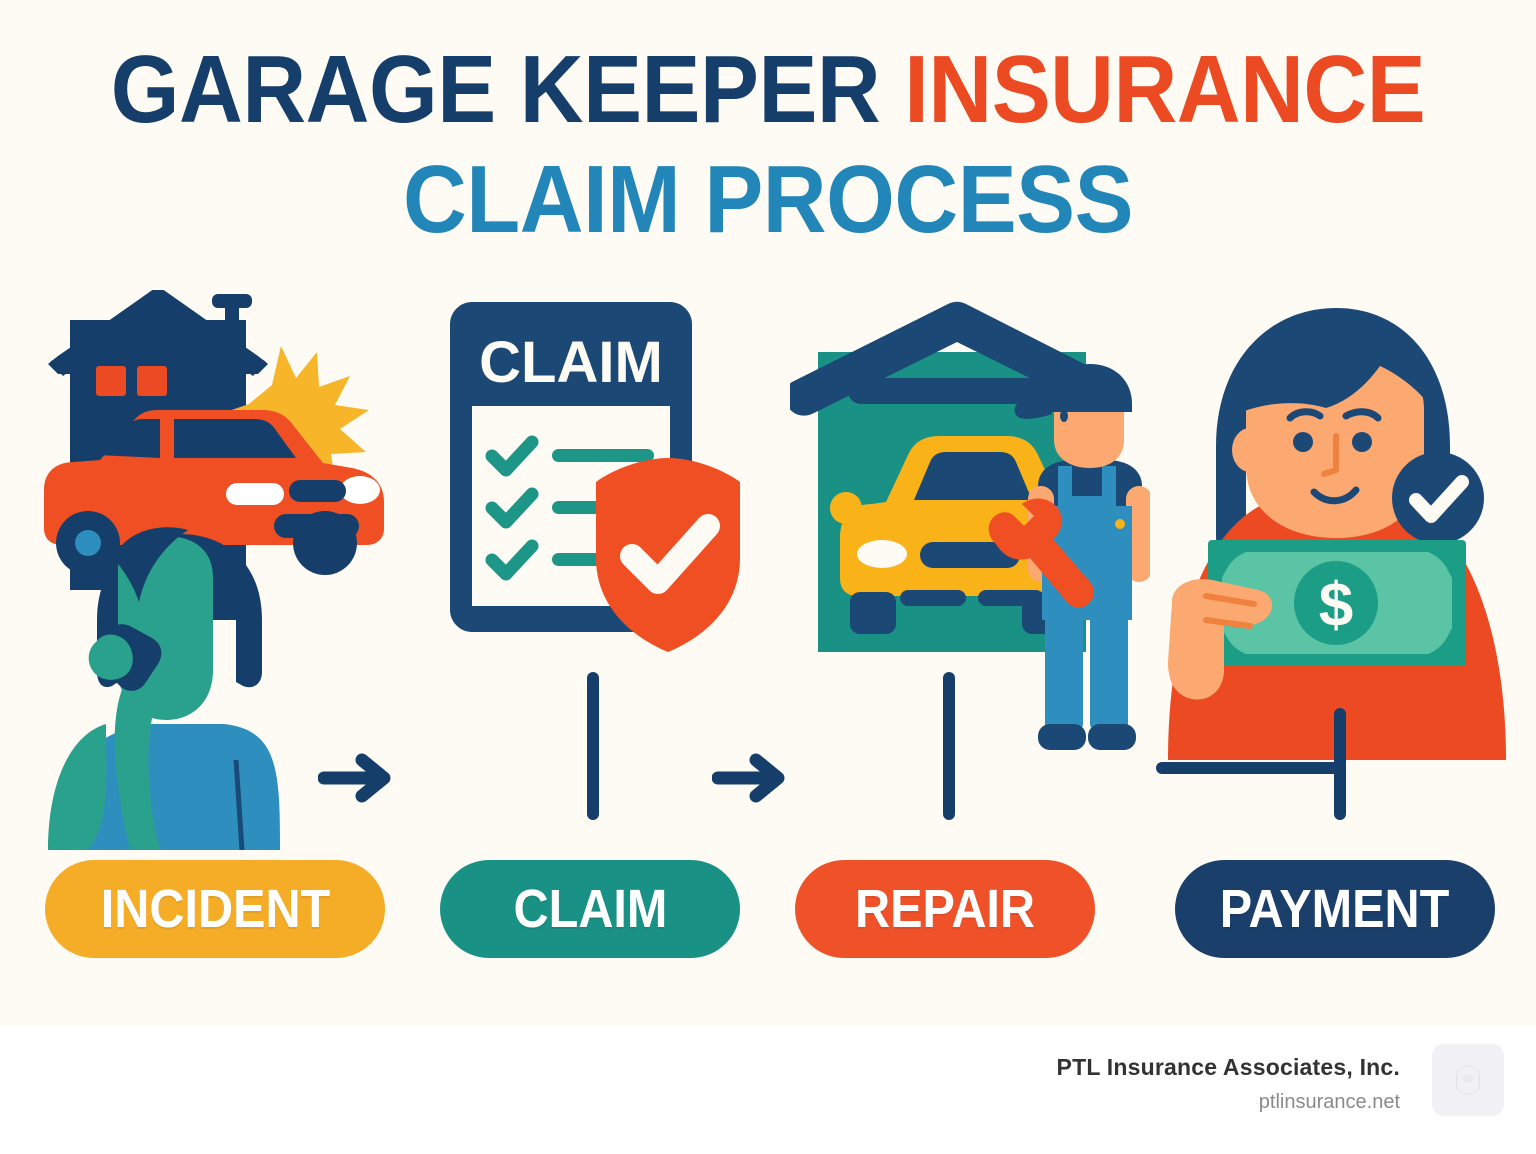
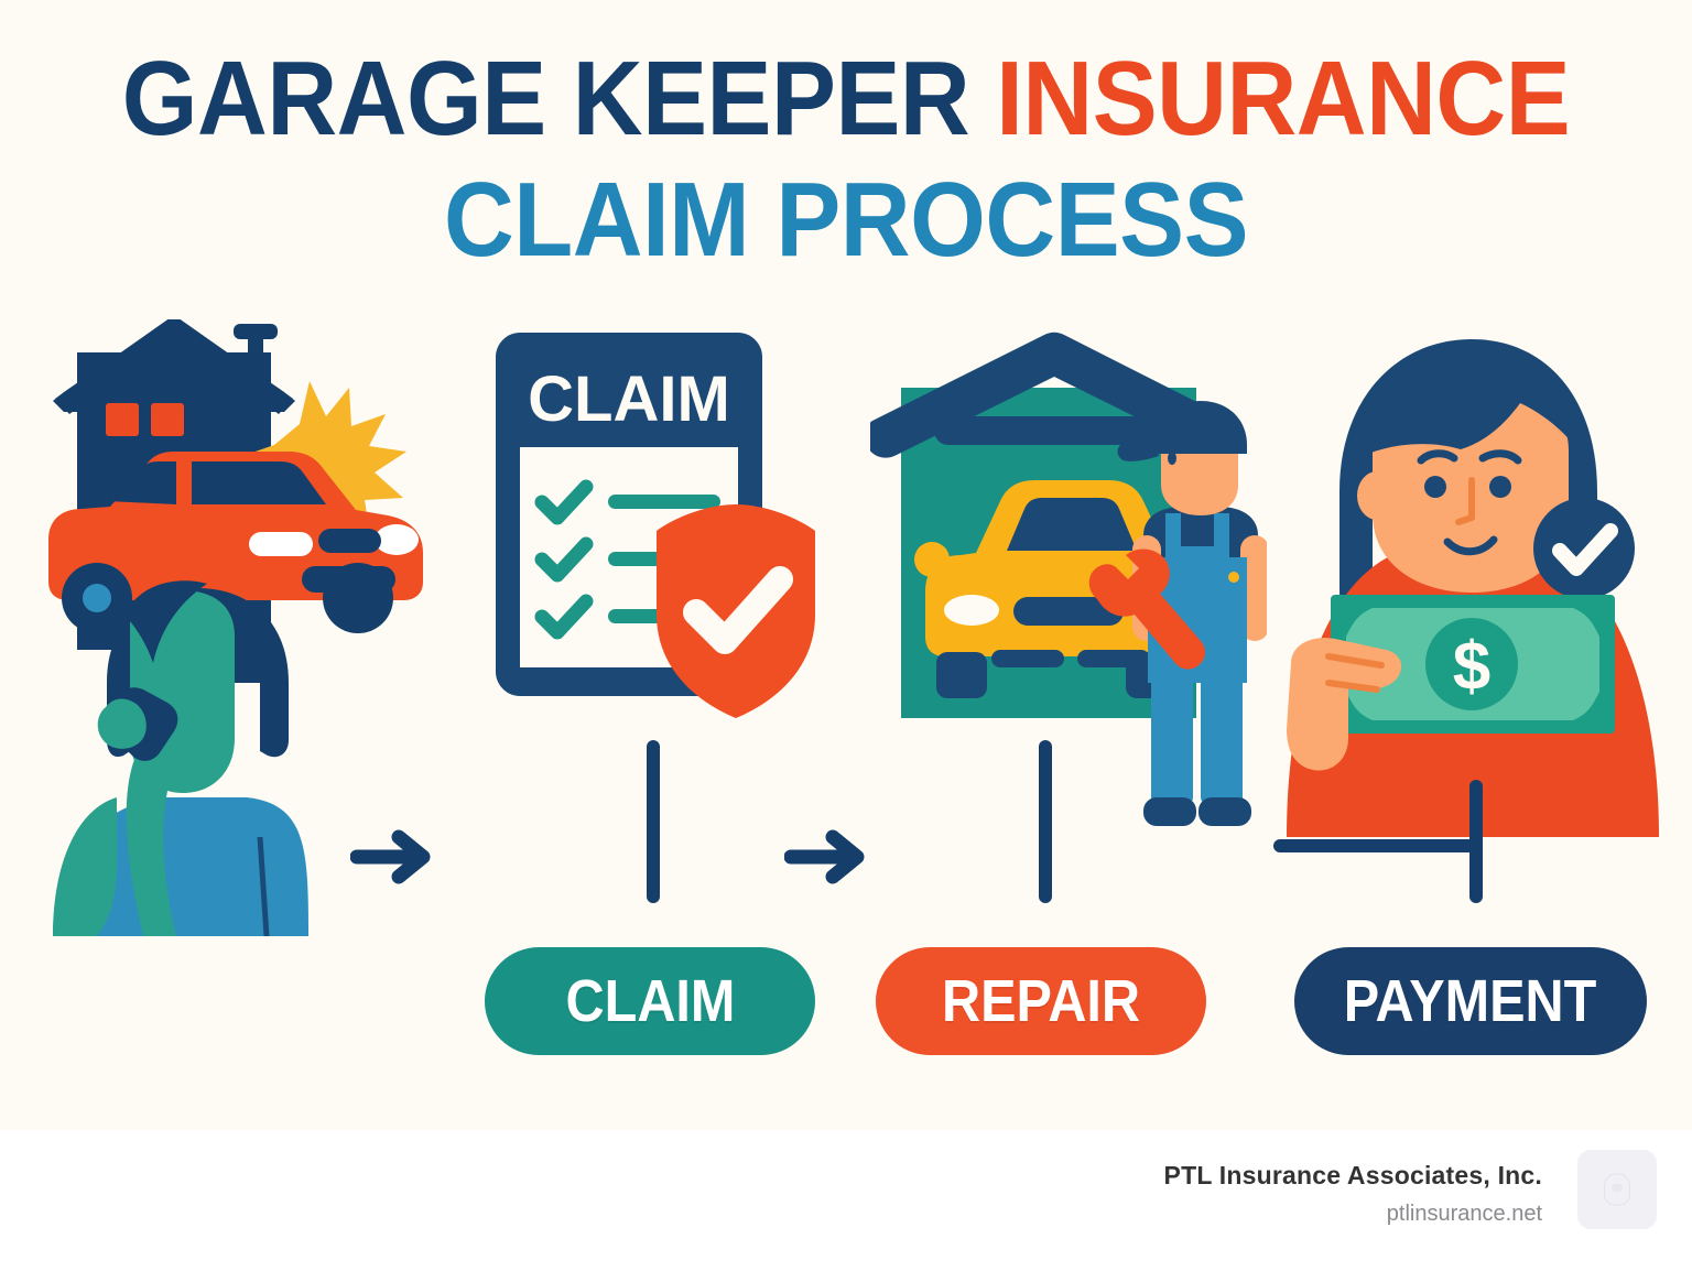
  GARAGE KEEPER INSURANCE
  CLAIM PROCESS
- INCIDENT
  CLAIM
  CLAIM
  REPAIR
  $
  PAYMENT
  PTL Insurance Associates, Inc.
  ptlinsurance.net
